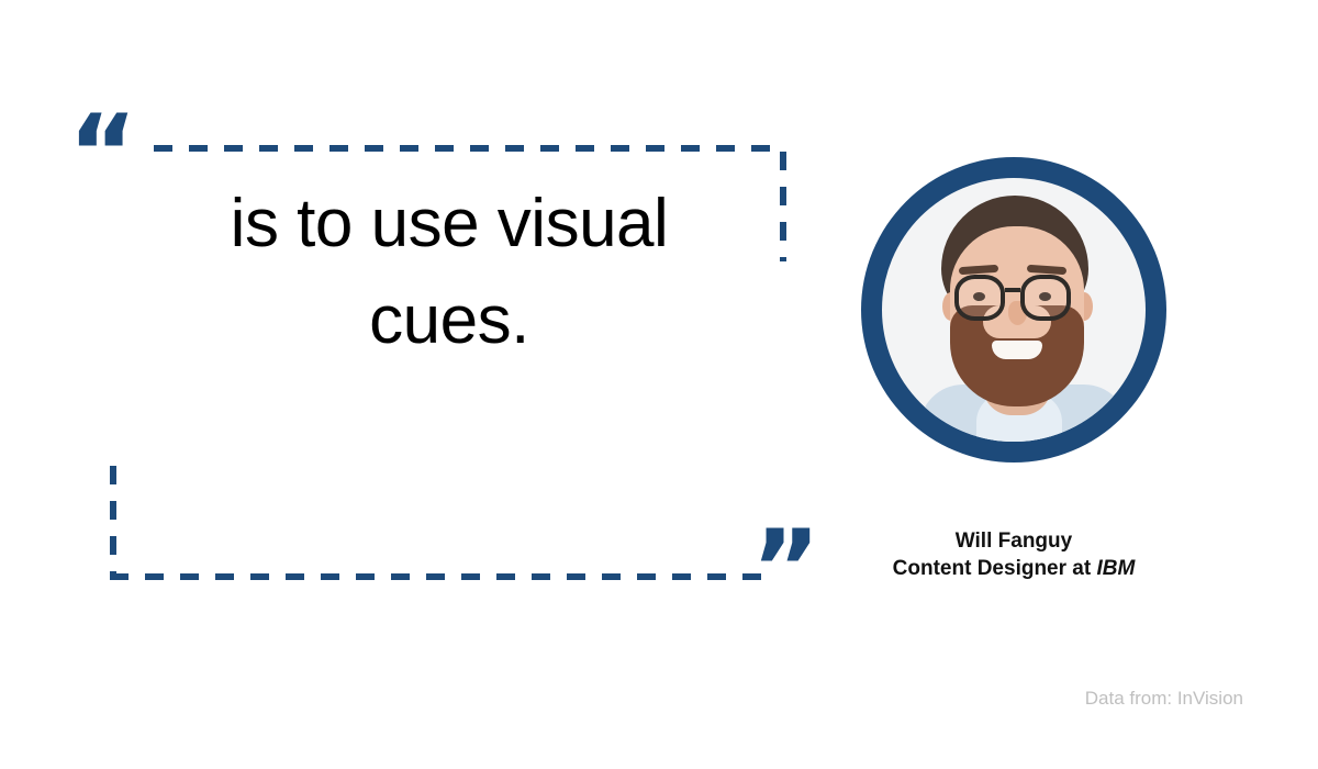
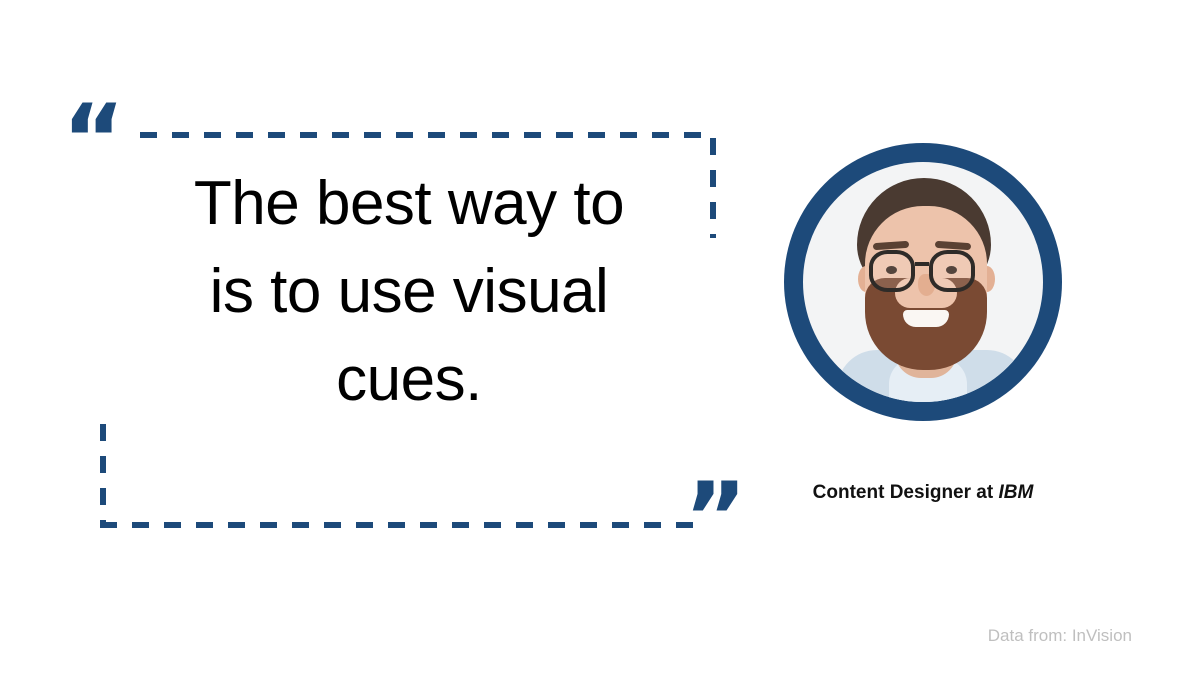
  “
+ The best way to
  is to use visual
  cues.
  ”
- Will Fanguy
  Content Designer at IBM
  Data from: InVision
